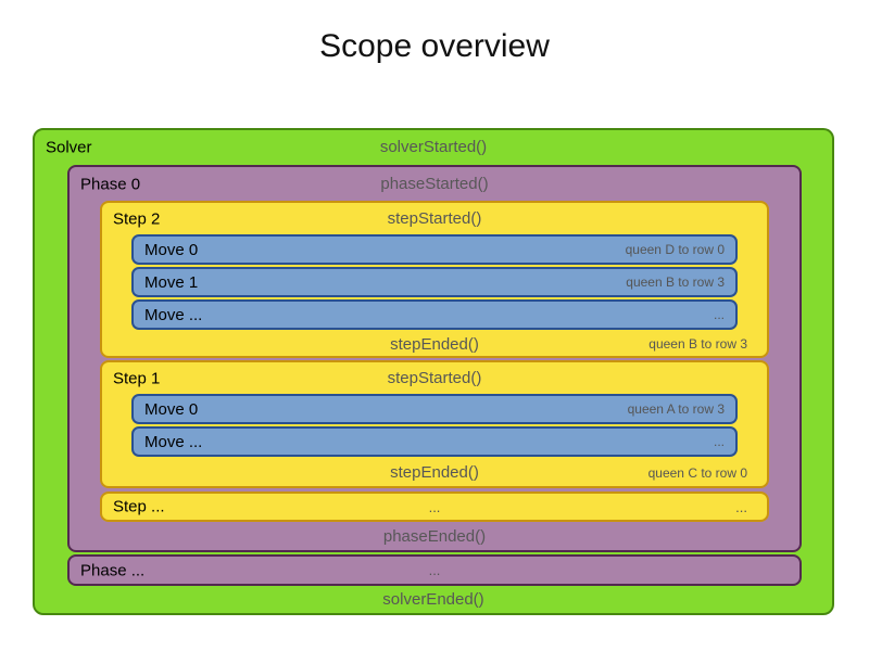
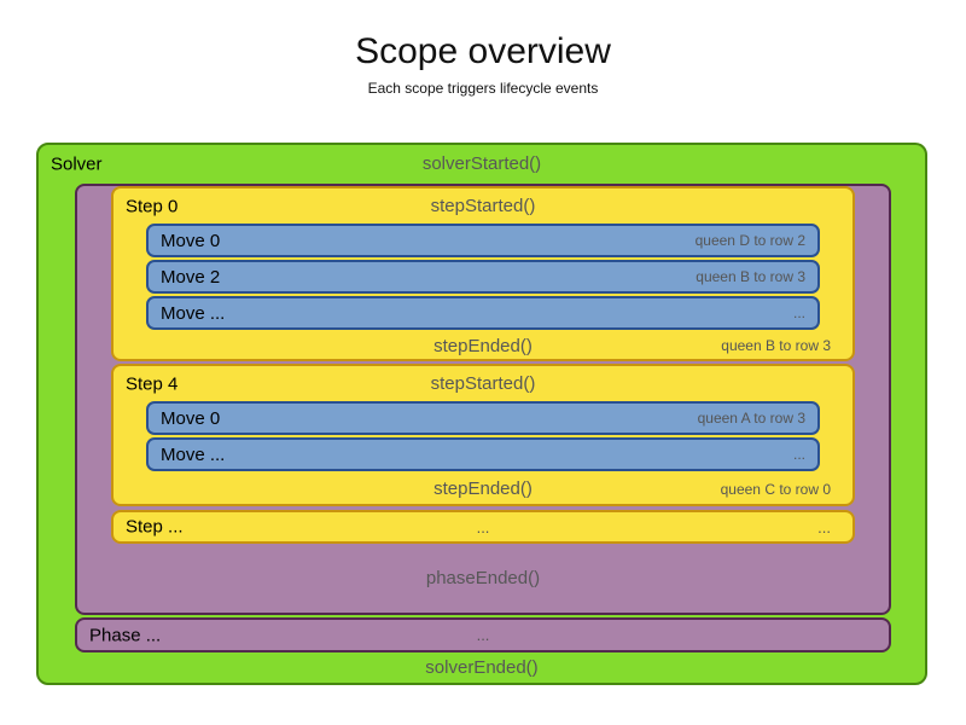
  Scope overview
+ Each scope triggers lifecycle events
  Solver
  solverStarted()
- Phase 0
- phaseStarted()
- Step 2
+ Step 0
  stepStarted()
  Move 0
- queen D to row 0
+ queen D to row 2
- Move 1
+ Move 2
  queen B to row 3
  Move ...
  ...
  stepEnded()
  queen B to row 3
- Step 1
+ Step 4
  stepStarted()
  Move 0
  queen A to row 3
  Move ...
  ...
  stepEnded()
  queen C to row 0
  Step ...
  ...
  ...
  phaseEnded()
  Phase ...
  ...
  solverEnded()
